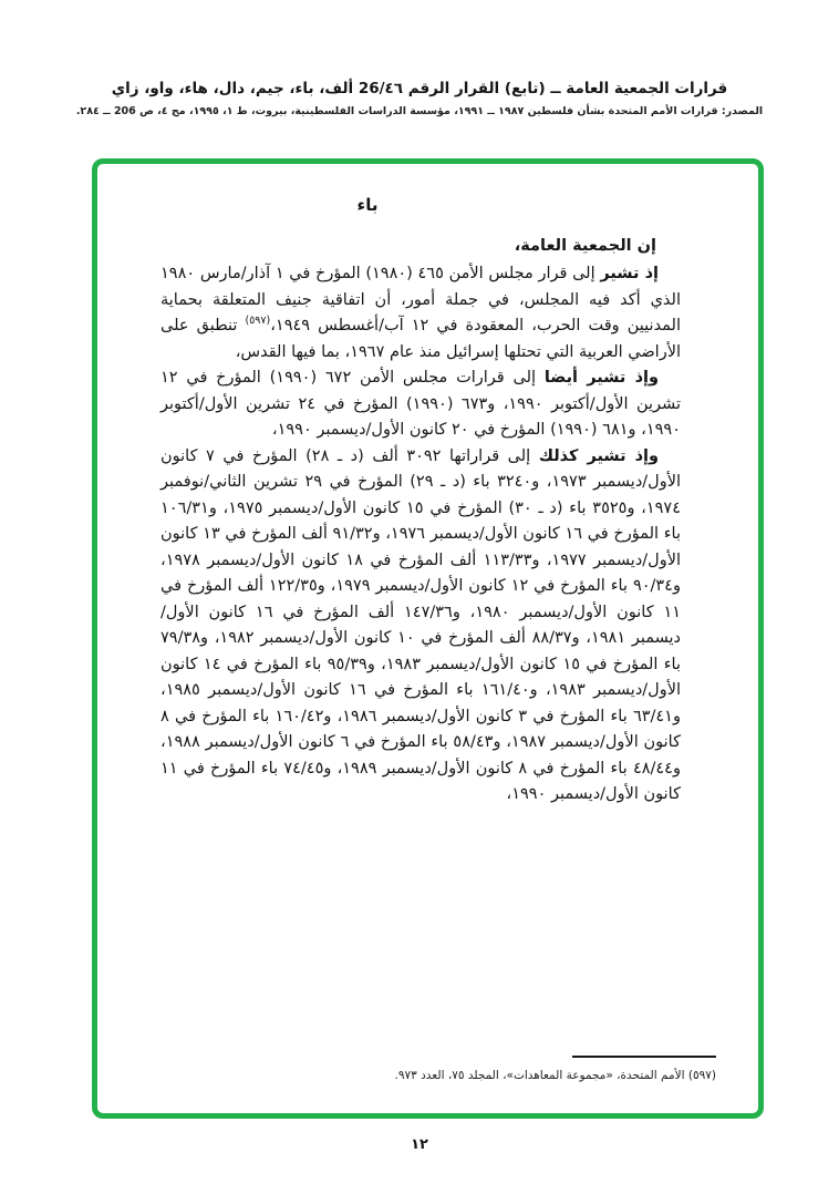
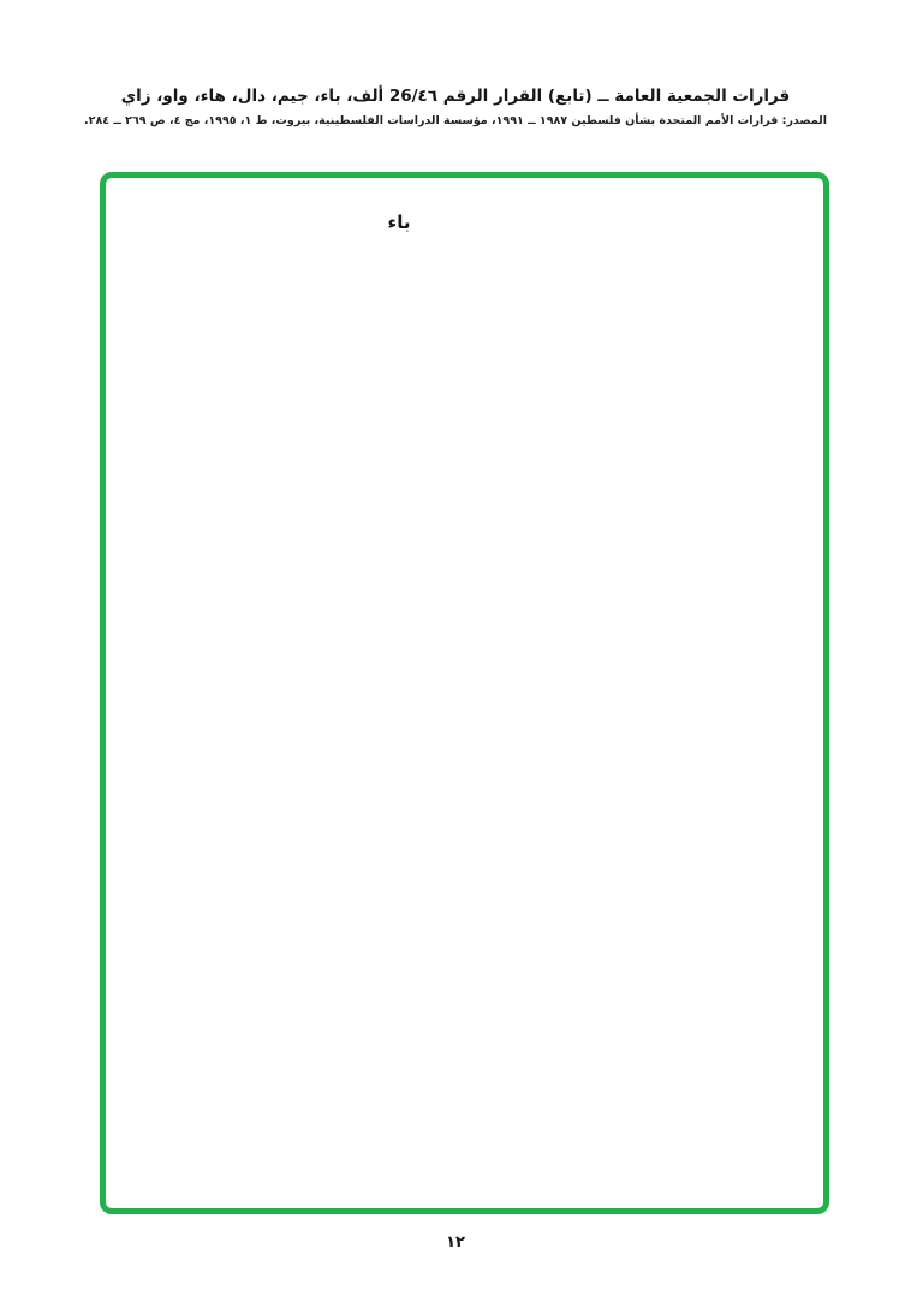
  قرارات الجمعية العامة ــ (تابع) القرار الرقم 26/٤٦ ألف، باء، جيم، دال، هاء، واو، زاي
- المصدر: قرارات الأمم المتحدة بشأن فلسطين ١٩٨٧ ــ ١٩٩١، مؤسسة الدراسات الفلسطينية، بيروت، ط ١، ١٩٩٥، مج ٤، ص 206 ــ ٢٨٤.
+ المصدر: قرارات الأمم المتحدة بشأن فلسطين ١٩٨٧ ــ ١٩٩١، مؤسسة الدراسات الفلسطينية، بيروت، ط ١، ١٩٩٥، مج ٤، ص ٢٦٩ ــ ٢٨٤.
  باء
- إن الجمعية العامة،
- إذ تشير إلى قرار مجلس الأمن ٤٦٥ (١٩٨٠) المؤرخ في ١ آذار/مارس ١٩٨٠ الذي أكد فيه المجلس، في جملة أمور، أن اتفاقية جنيف المتعلقة بحماية المدنيين وقت الحرب، المعقودة في ١٢ آب/أغسطس ١٩٤٩،(٥٩٧) تنطبق على الأراضي العربية التي تحتلها إسرائيل منذ عام ١٩٦٧، بما فيها القدس،
- وإذ تشير أيضا إلى قرارات مجلس الأمن ٦٧٢ (١٩٩٠) المؤرخ في ١٢ تشرين الأول/أكتوبر ١٩٩٠، و٦٧٣ (١٩٩٠) المؤرخ في ٢٤ تشرين الأول/أكتوبر ١٩٩٠، و٦٨١ (١٩٩٠) المؤرخ في ٢٠ كانون الأول/ديسمبر ١٩٩٠،
- وإذ تشير كذلك إلى قراراتها ٣٠٩٢ ألف (د ـ ٢٨) المؤرخ في ٧ كانون الأول/ديسمبر ١٩٧٣، و٣٢٤٠ باء (د ـ ٢٩) المؤرخ في ٢٩ تشرين الثاني/نوفمبر ١٩٧٤، و٣٥٢٥ باء (د ـ ٣٠) المؤرخ في ١٥ كانون الأول/ديسمبر ١٩٧٥، و١٠٦/٣١ باء المؤرخ في ١٦ كانون الأول/ديسمبر ١٩٧٦، و٩١/٣٢ ألف المؤرخ في ١٣ كانون الأول/ديسمبر ١٩٧٧، و١١٣/٣٣ ألف المؤرخ في ١٨ كانون الأول/ديسمبر ١٩٧٨، و٩٠/٣٤ باء المؤرخ في ١٢ كانون الأول/ديسمبر ١٩٧٩، و١٢٢/٣٥ ألف المؤرخ في ١١ كانون الأول/ديسمبر ١٩٨٠، و١٤٧/٣٦ ألف المؤرخ في ١٦ كانون الأول/ديسمبر ١٩٨١، و٨٨/٣٧ ألف المؤرخ في ١٠ كانون الأول/ديسمبر ١٩٨٢، و٧٩/٣٨ باء المؤرخ في ١٥ كانون الأول/ديسمبر ١٩٨٣، و٩٥/٣٩ باء المؤرخ في ١٤ كانون الأول/ديسمبر ١٩٨٣، و١٦١/٤٠ باء المؤرخ في ١٦ كانون الأول/ديسمبر ١٩٨٥، و٦٣/٤١ باء المؤرخ في ٣ كانون الأول/ديسمبر ١٩٨٦، و١٦٠/٤٢ باء المؤرخ في ٨ كانون الأول/ديسمبر ١٩٨٧، و٥٨/٤٣ باء المؤرخ في ٦ كانون الأول/ديسمبر ١٩٨٨، و٤٨/٤٤ باء المؤرخ في ٨ كانون الأول/ديسمبر ١٩٨٩، و٧٤/٤٥ باء المؤرخ في ١١ كانون الأول/ديسمبر ١٩٩٠،
- (٥٩٧) الأمم المتحدة، «مجموعة المعاهدات»، المجلد ٧٥، العدد ٩٧٣.
  ١٢
